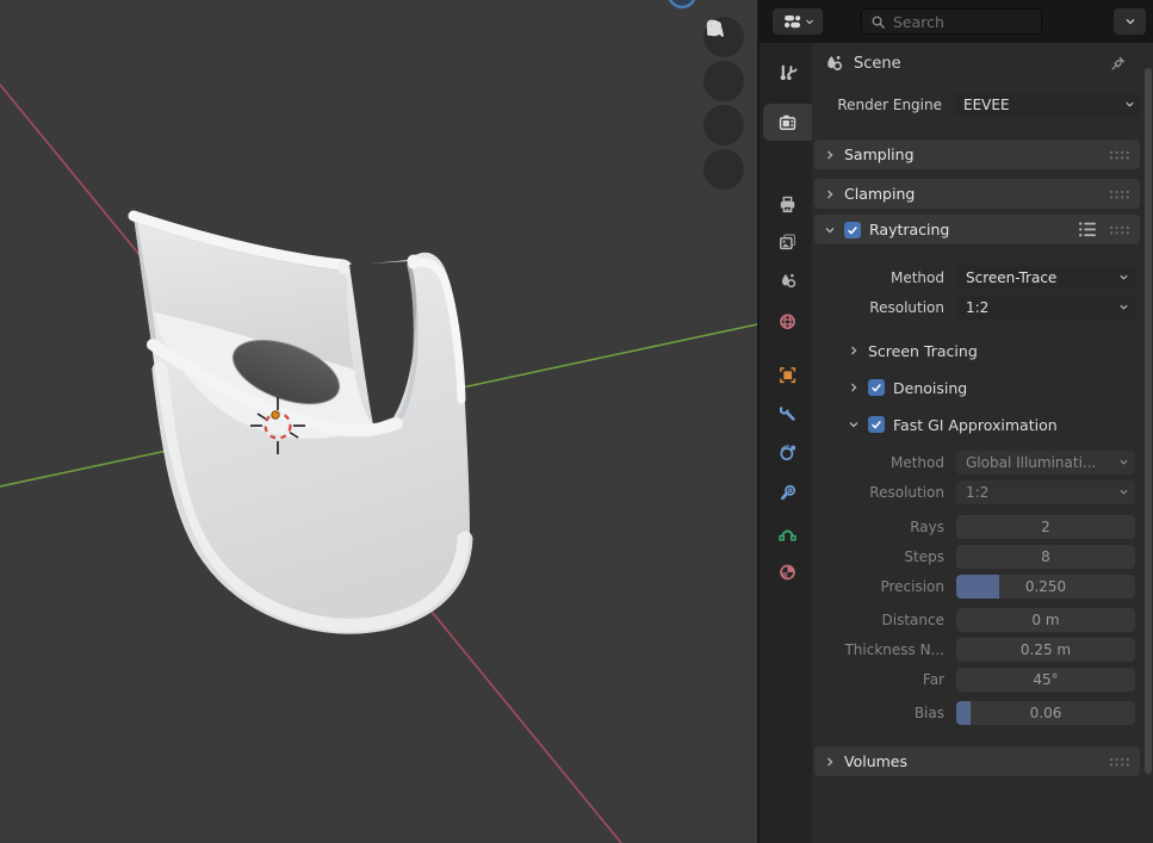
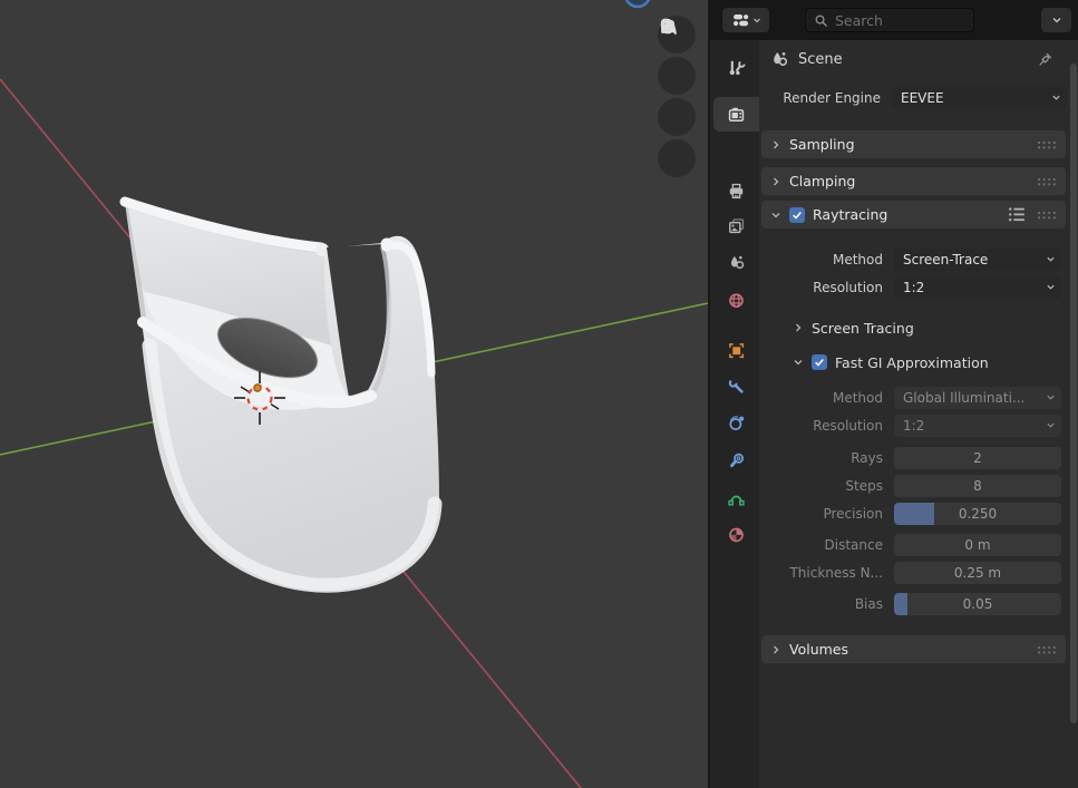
  Search
  Scene
  Render Engine
  EEVEE
  Sampling
  Clamping
  Raytracing
  Method
  Screen-Trace
  Resolution
  1:2
  Screen Tracing
- Denoising
  Fast GI Approximation
  Method
  Global Illuminati...
  Resolution
  1:2
  Rays
  2
  Steps
  8
  Precision
  0.250
  Distance
  0 m
  Thickness N...
  0.25 m
- Far
- 45°
  Bias
- 0.06
+ 0.05
  Volumes
